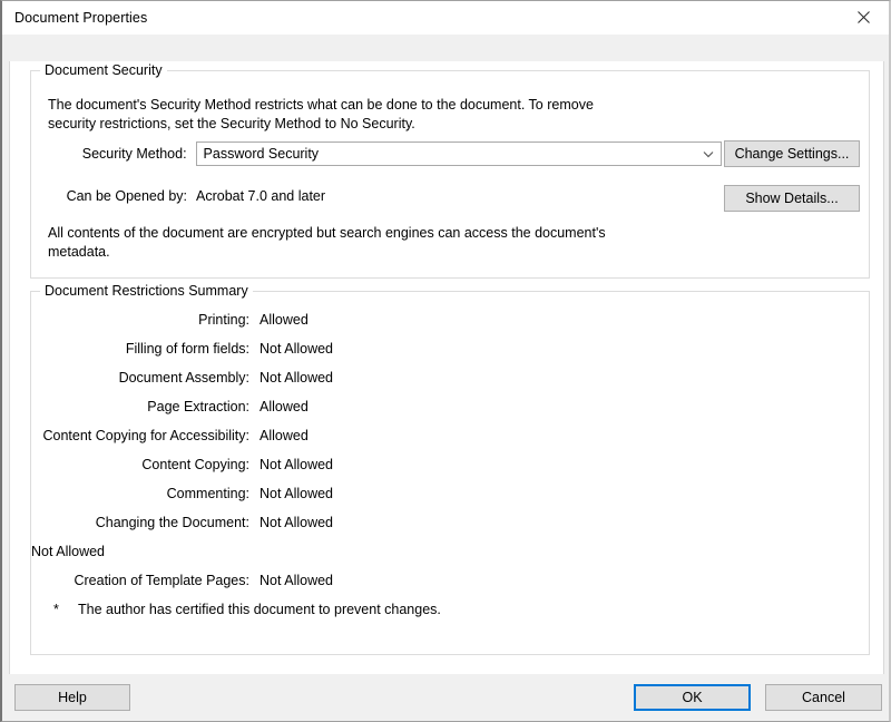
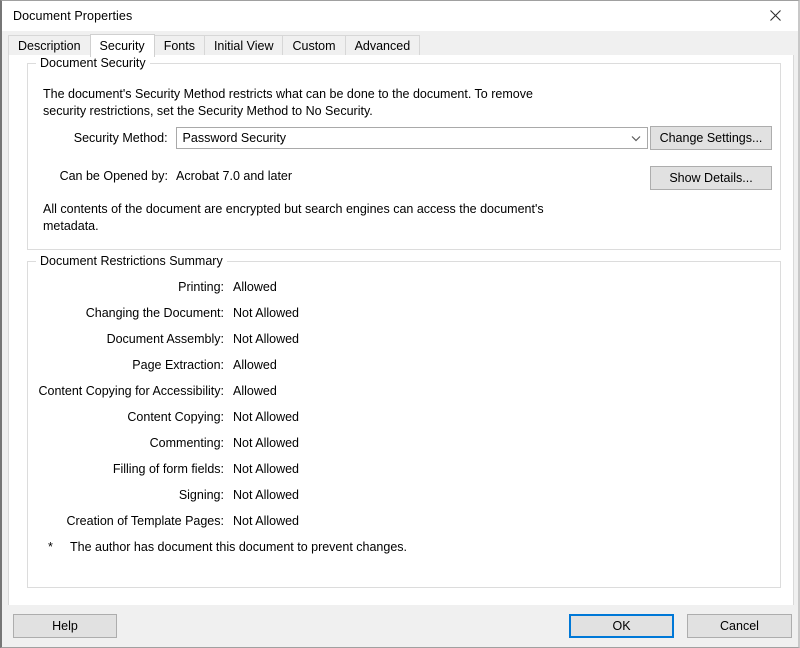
  Document Properties
+ Description
+ Security
+ Fonts
+ Initial View
+ Custom
+ Advanced
  Document Security
  The document's Security Method restricts what can be done to the document. To remove
  security restrictions, set the Security Method to No Security.
  Security Method:
  Password Security
  Can be Opened by:
  Acrobat 7.0 and later
  All contents of the document are encrypted but search engines can access the document's
  metadata.
  Change Settings...
  Show Details...
  Document Restrictions Summary
  Printing:
  Allowed
- Filling of form fields:
+ Changing the Document:
  Not Allowed
  Document Assembly:
  Not Allowed
  Page Extraction:
  Allowed
  Content Copying for Accessibility:
  Allowed
  Content Copying:
  Not Allowed
  Commenting:
  Not Allowed
- Changing the Document:
+ Filling of form fields:
  Not Allowed
+ Signing:
  Not Allowed
  Creation of Template Pages:
  Not Allowed
  *
- The author has certified this document to prevent changes.
+ The author has document this document to prevent changes.
  Help
  OK
  Cancel
